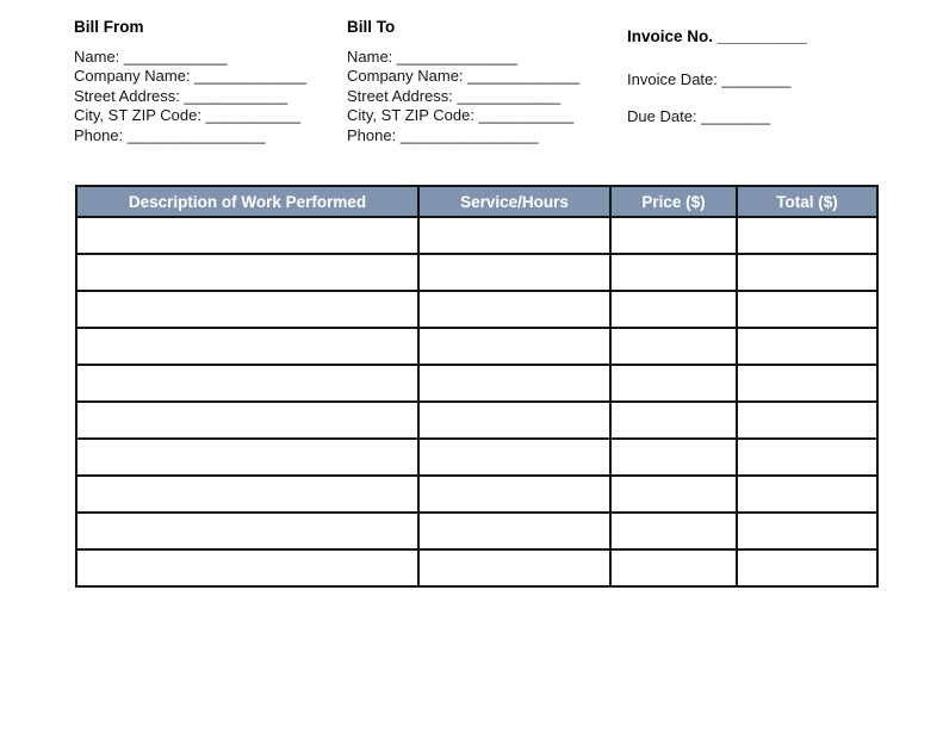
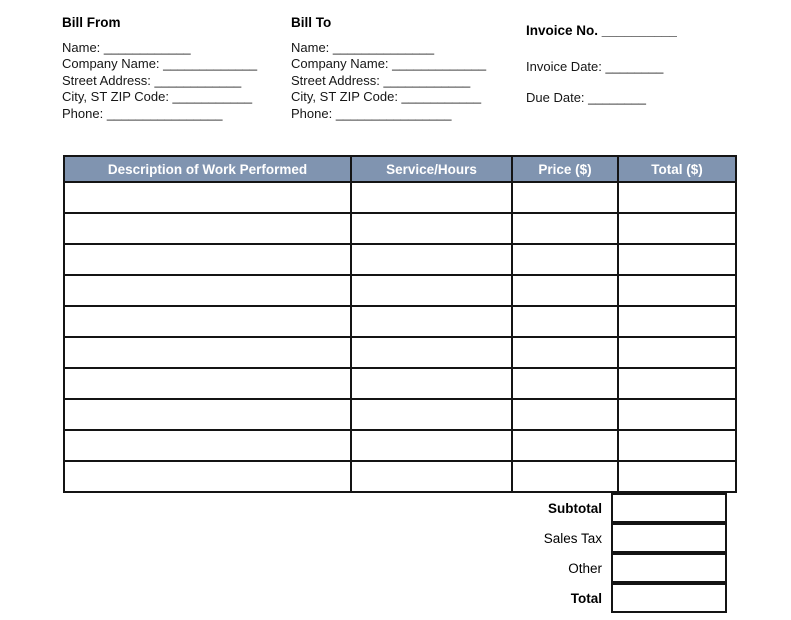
  Bill From
  Name: ____________
  Company Name: _____________
  Street Address: ____________
  City, ST ZIP Code: ___________
  Phone: ________________
  Bill To
  Name: ______________
  Company Name: _____________
  Street Address: ____________
  City, ST ZIP Code: ___________
  Phone: ________________
  Invoice No. __________
  Invoice Date: ________
  Due Date: ________
  Description of Work Performed	Service/Hours	Price ($)	Total ($)
+ Subtotal
+ Sales Tax
+ Other
+ Total
